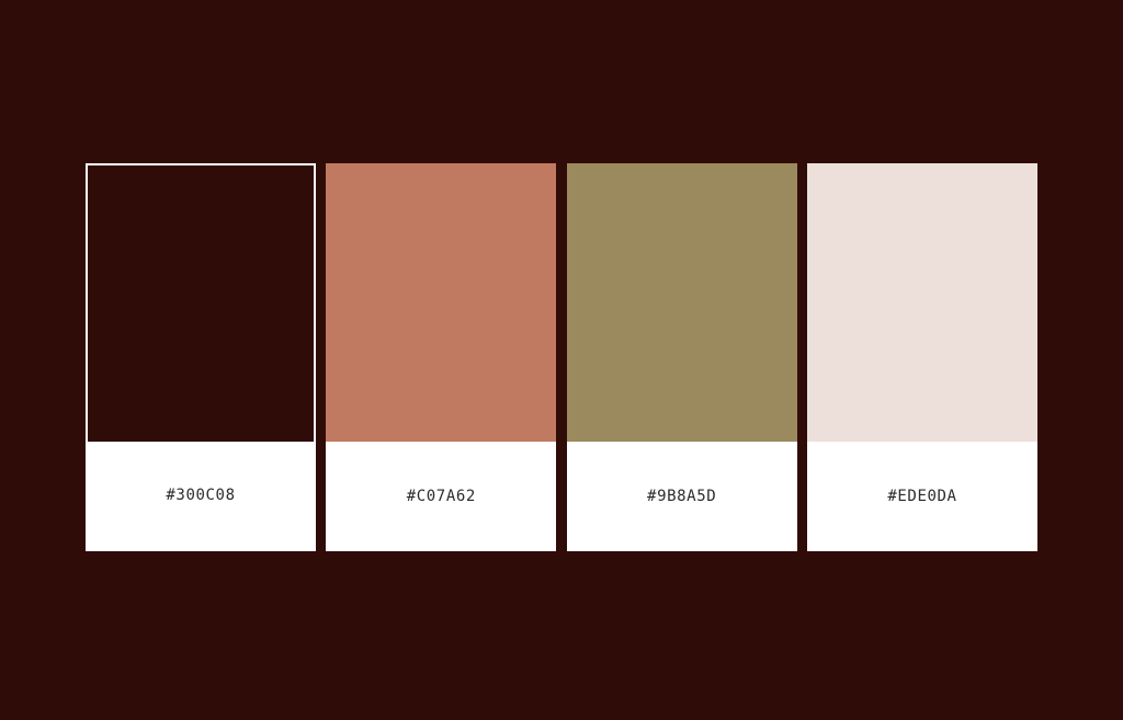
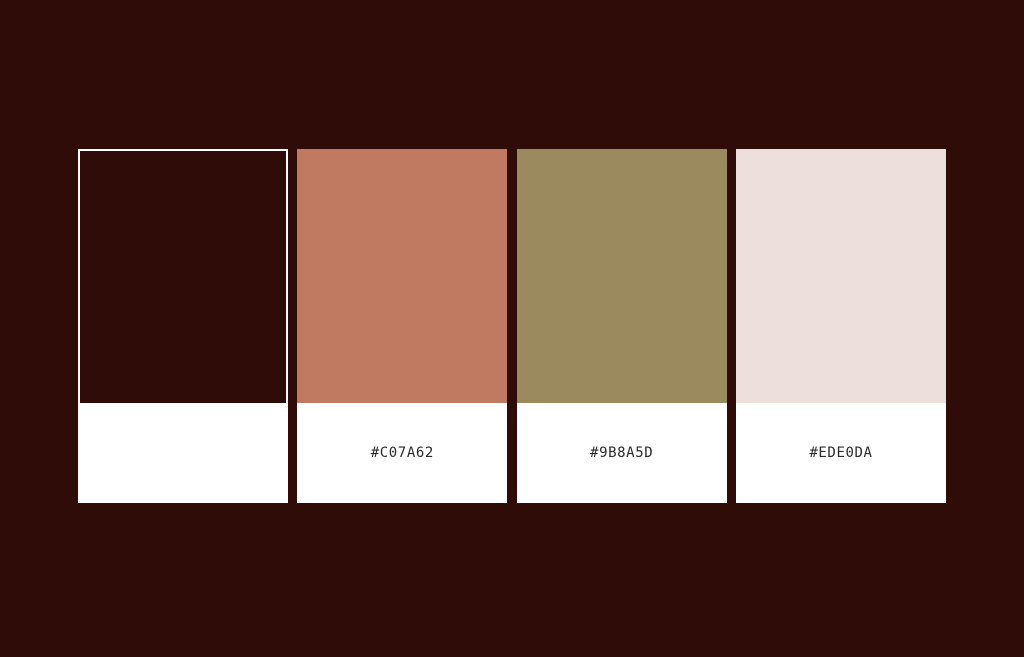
- #300C08
  #C07A62
  #9B8A5D
  #EDE0DA
